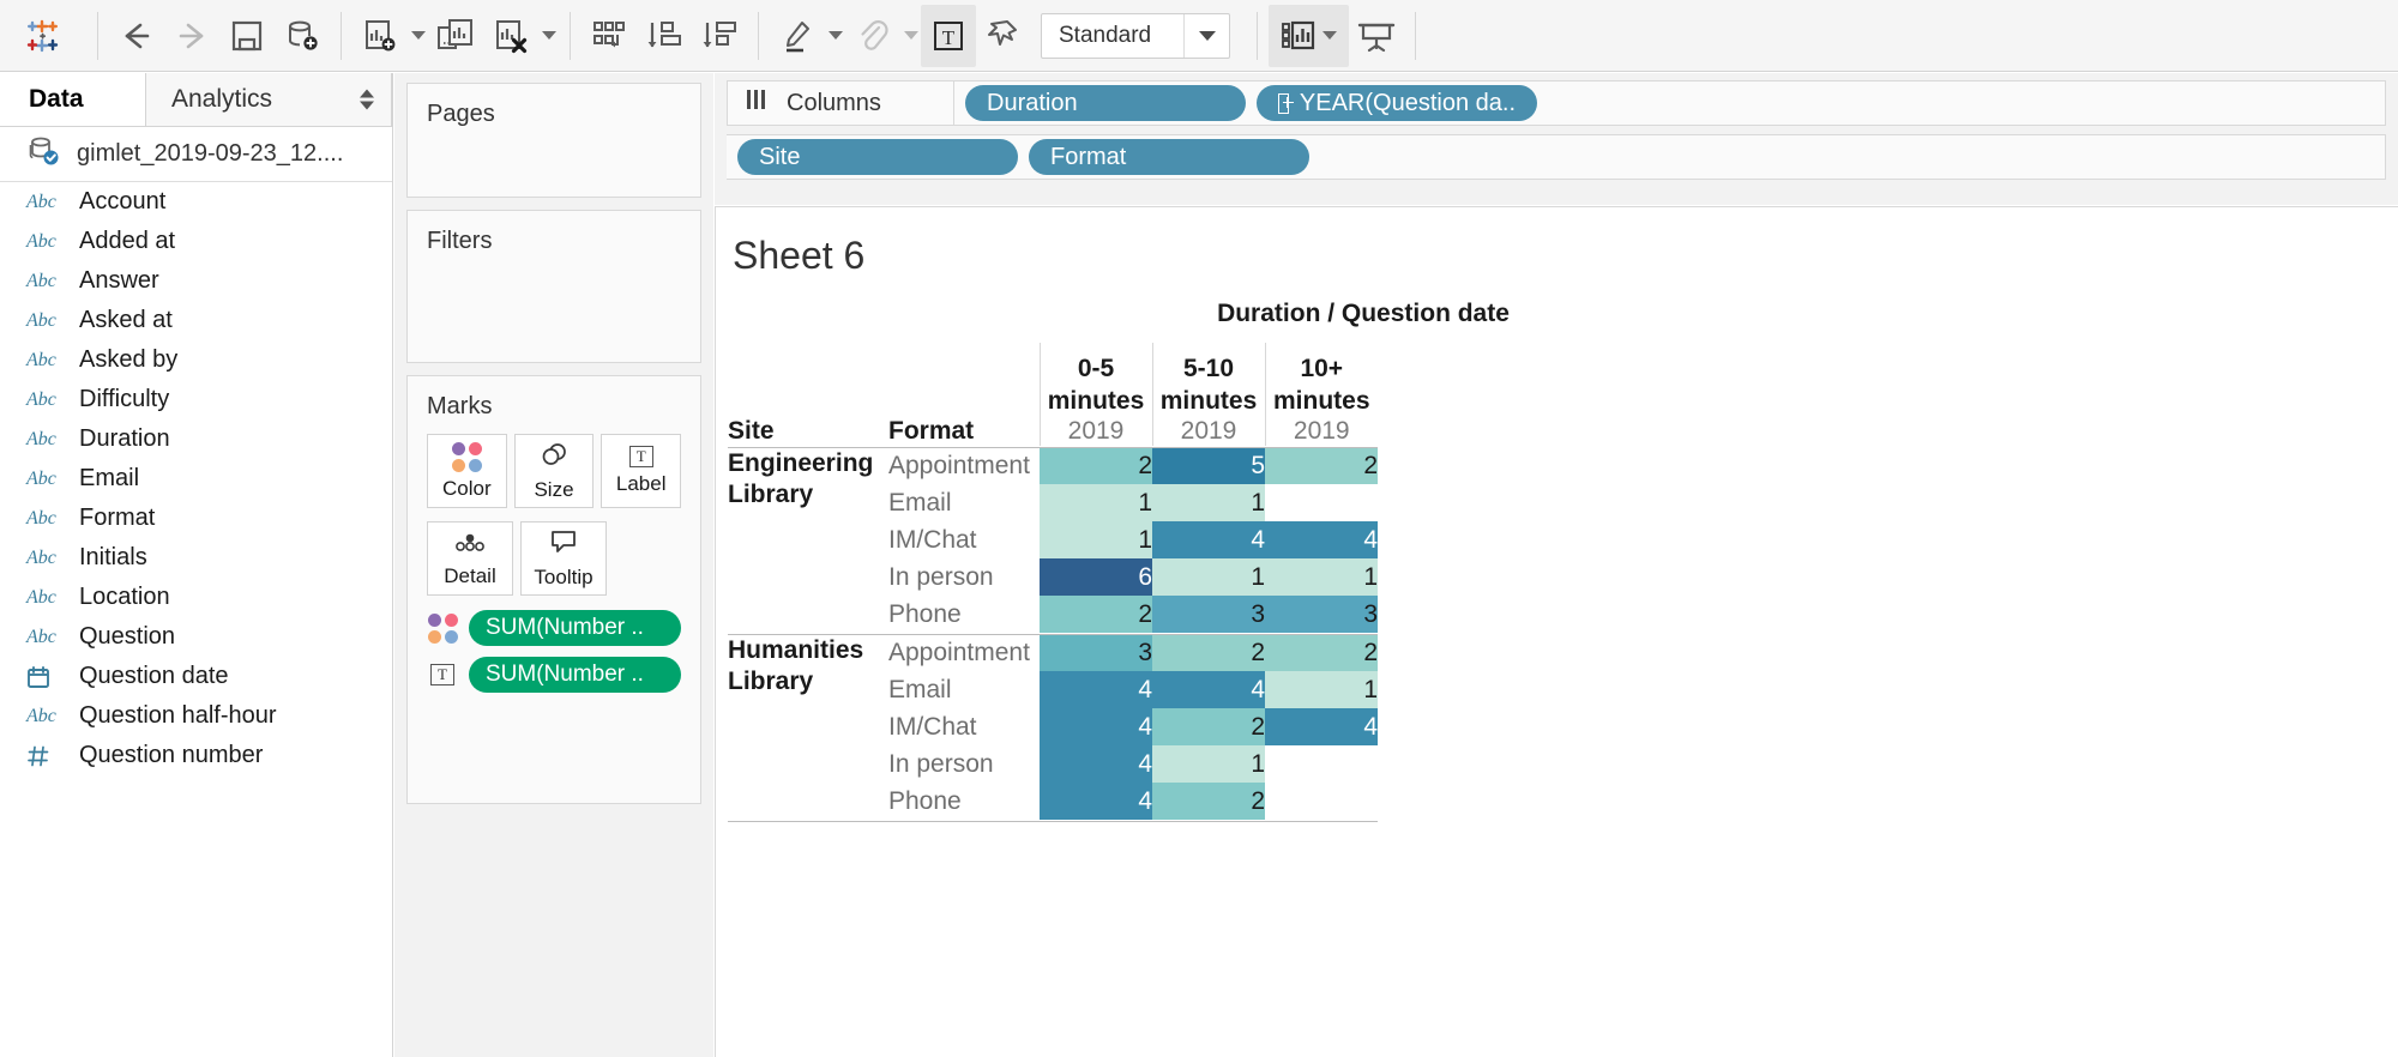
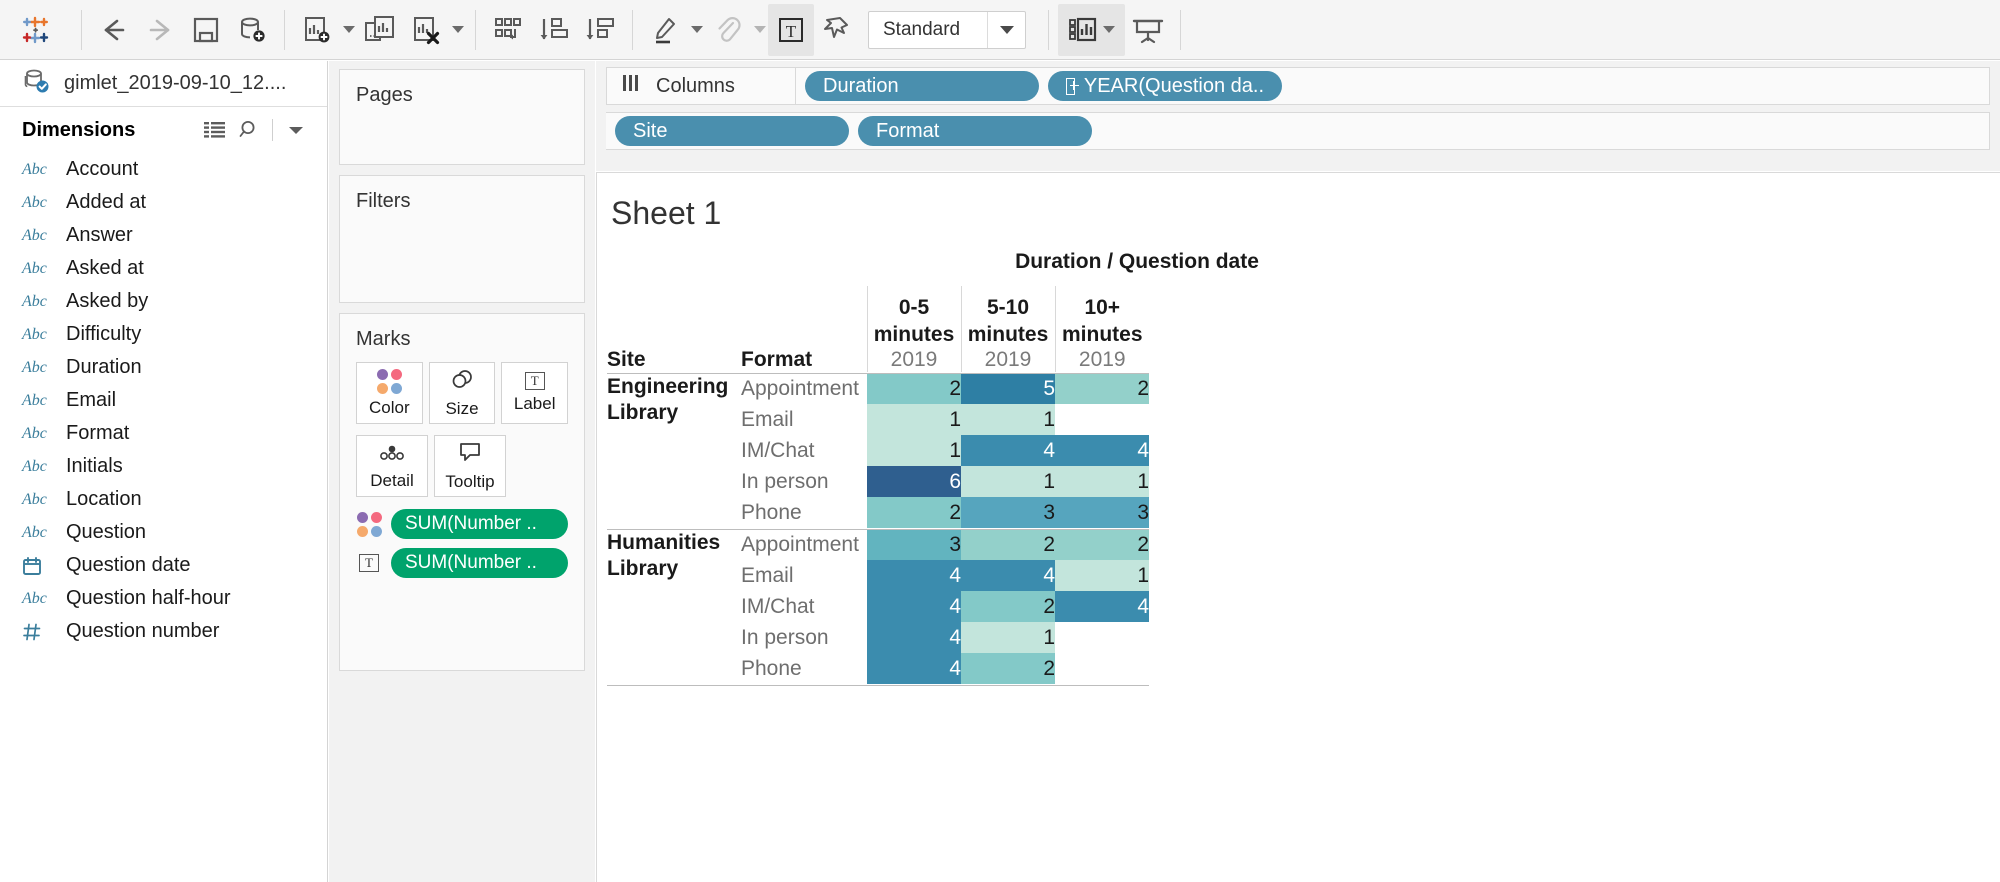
  T
  Standard
- Data
- Analytics
- gimlet_2019-09-23_12....
+ gimlet_2019-09-10_12....
+ Dimensions
  Abc
  Account
  Abc
  Added at
  Abc
  Answer
  Abc
  Asked at
  Abc
  Asked by
  Abc
  Difficulty
  Abc
  Duration
  Abc
  Email
  Abc
  Format
  Abc
  Initials
  Abc
  Location
  Abc
  Question
  Question date
  Abc
  Question half-hour
  Question number
  Pages
  Filters
  Marks
  Color
  Size
  T
  Label
  Detail
  Tooltip
  SUM(Number ..
  T
  SUM(Number ..
  Columns
  Duration
  YEAR(Question da..
  Site
  Format
- Sheet 6
+ Sheet 1
  Duration / Question date
  		0-5 minutes	5-10 minutes	10+ minutes
  Site	Format	2019	2019	2019
  Engineering Library	Appointment	2	5	2
  Email	1	1
  IM/Chat	1	4	4
  In person	6	1	1
  Phone	2	3	3
  Humanities Library	Appointment	3	2	2
  Email	4	4	1
  IM/Chat	4	2	4
  In person	4	1
  Phone	4	2
